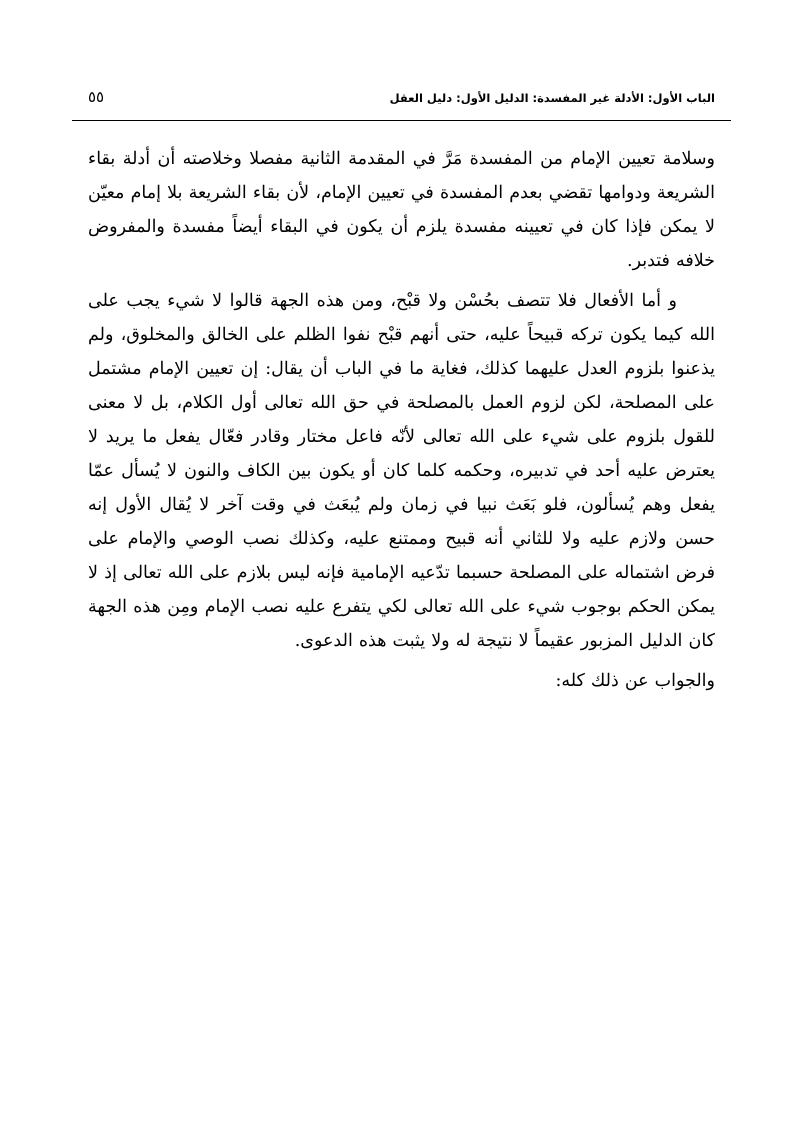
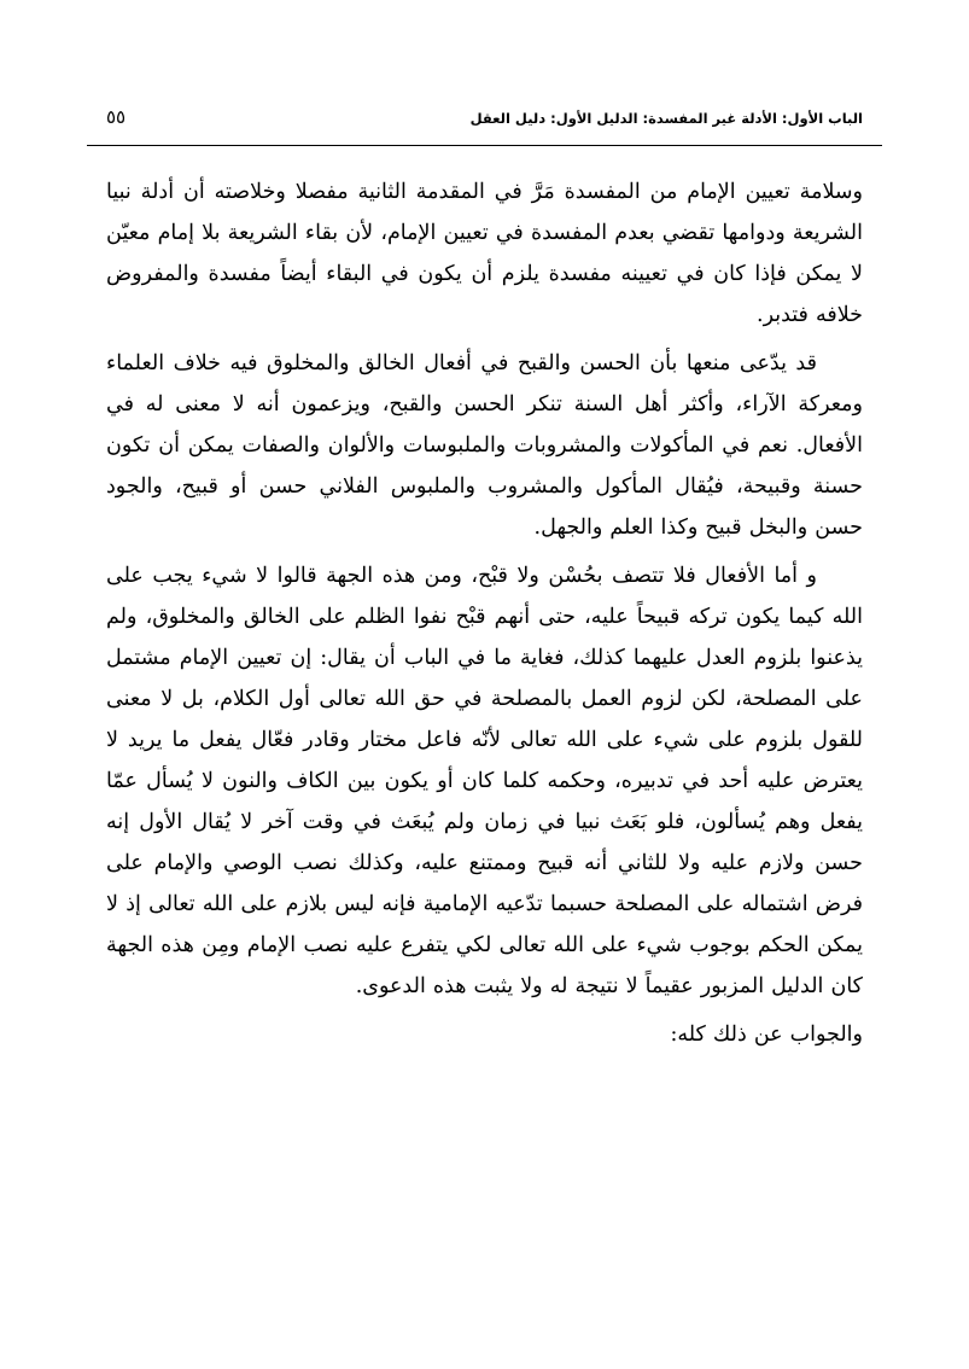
  الباب الأول: الأدلة غير المفسدة: الدليل الأول: دليل العقل
  ٥٥
- وسلامة تعيين الإمام من المفسدة مَرَّ في المقدمة الثانية مفصلا وخلاصته أن أدلة بقاء الشريعة ودوامها تقضي بعدم المفسدة في تعيين الإمام، لأن بقاء الشريعة بلا إمام معيّن لا يمكن فإذا كان في تعيينه مفسدة يلزم أن يكون في البقاء أيضاً مفسدة والمفروض خلافه فتدبر.
+ وسلامة تعيين الإمام من المفسدة مَرَّ في المقدمة الثانية مفصلا وخلاصته أن أدلة نبيا الشريعة ودوامها تقضي بعدم المفسدة في تعيين الإمام، لأن بقاء الشريعة بلا إمام معيّن لا يمكن فإذا كان في تعيينه مفسدة يلزم أن يكون في البقاء أيضاً مفسدة والمفروض خلافه فتدبر.
+ قد يدّعى منعها بأن الحسن والقبح في أفعال الخالق والمخلوق فيه خلاف العلماء ومعركة الآراء، وأكثر أهل السنة تنكر الحسن والقبح، ويزعمون أنه لا معنى له في الأفعال. نعم في المأكولات والمشروبات والملبوسات والألوان والصفات يمكن أن تكون حسنة وقبيحة، فيُقال المأكول والمشروب والملبوس الفلاني حسن أو قبيح، والجود حسن والبخل قبيح وكذا العلم والجهل.
  و أما الأفعال فلا تتصف بحُسْن ولا قبْح، ومن هذه الجهة قالوا لا شيء يجب على الله كيما يكون تركه قبيحاً عليه، حتى أنهم قبْح نفوا الظلم على الخالق والمخلوق، ولم يذعنوا بلزوم العدل عليهما كذلك، فغاية ما في الباب أن يقال: إن تعيين الإمام مشتمل على المصلحة، لكن لزوم العمل بالمصلحة في حق الله تعالى أول الكلام، بل لا معنى للقول بلزوم على شيء على الله تعالى لأنّه فاعل مختار وقادر فعّال يفعل ما يريد لا يعترض عليه أحد في تدبيره، وحكمه كلما كان أو يكون بين الكاف والنون لا يُسأل عمّا يفعل وهم يُسألون، فلو بَعَث نبيا في زمان ولم يُبعَث في وقت آخر لا يُقال الأول إنه حسن ولازم عليه ولا للثاني أنه قبيح وممتنع عليه، وكذلك نصب الوصي والإمام على فرض اشتماله على المصلحة حسبما تدّعيه الإمامية فإنه ليس بلازم على الله تعالى إذ لا يمكن الحكم بوجوب شيء على الله تعالى لكي يتفرع عليه نصب الإمام ومِن هذه الجهة كان الدليل المزبور عقيماً لا نتيجة له ولا يثبت هذه الدعوى.
  والجواب عن ذلك كله:
